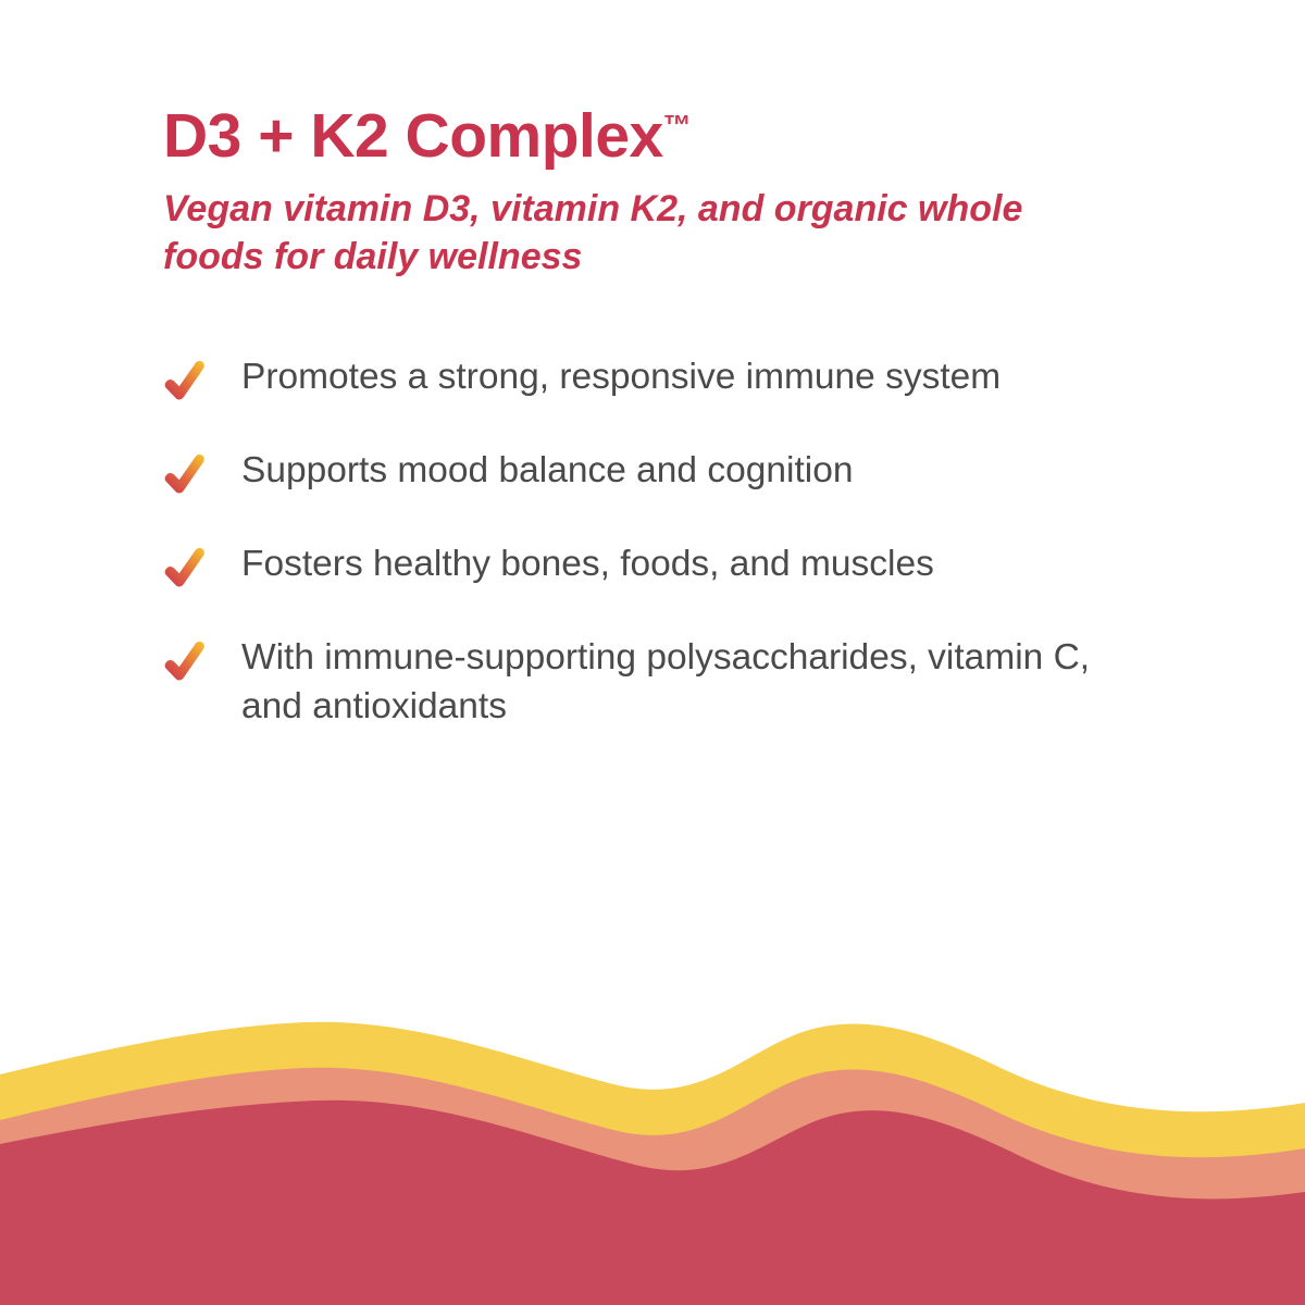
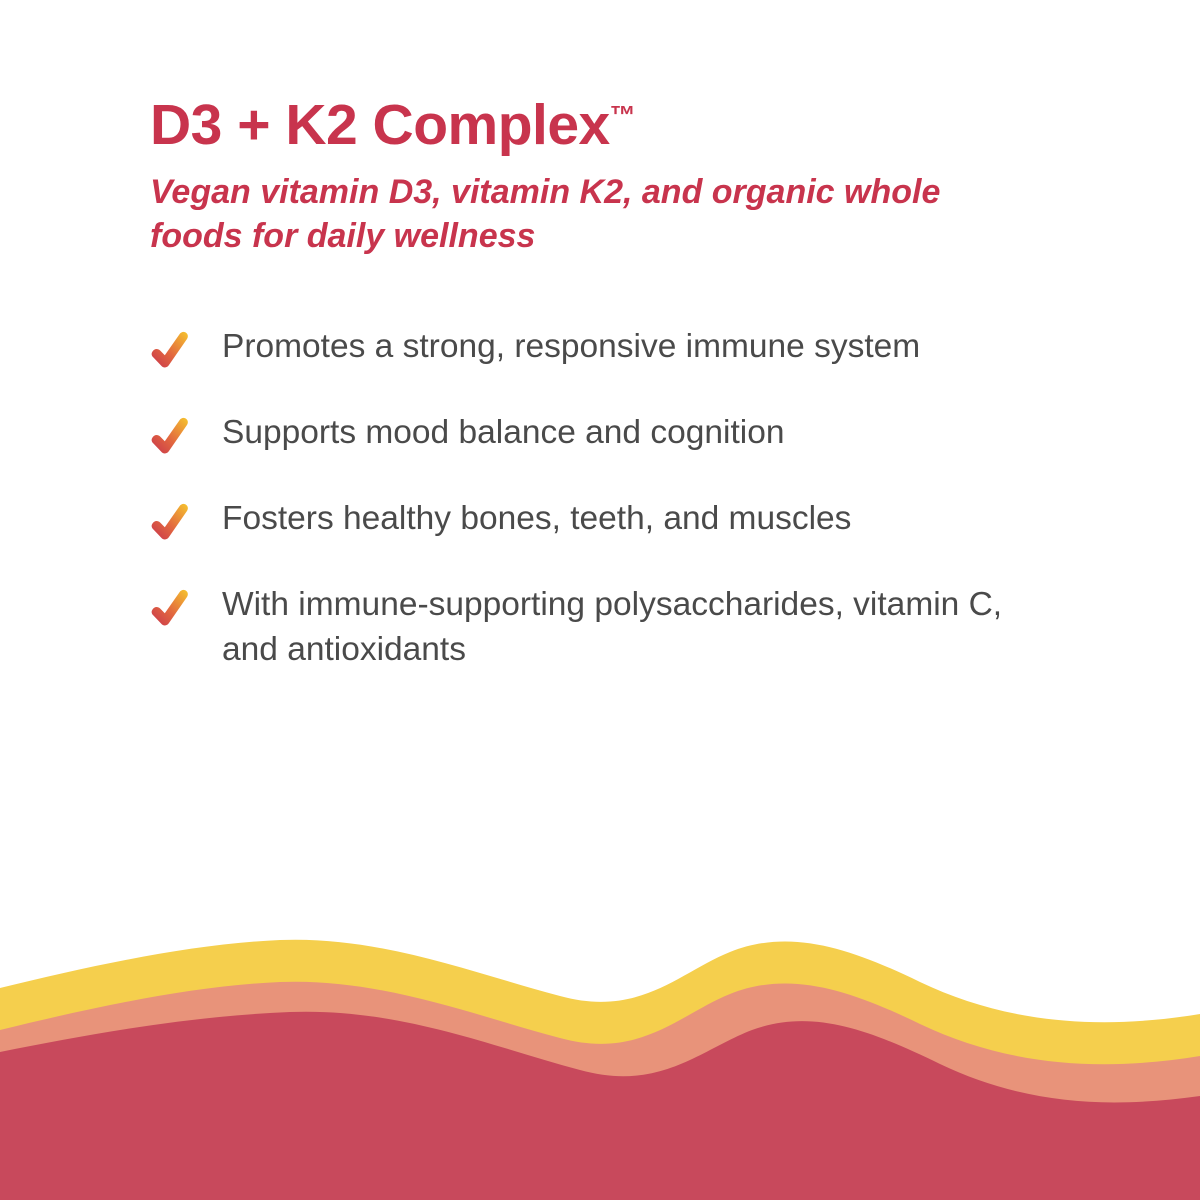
  D3 + K2 Complex™
  Vegan vitamin D3, vitamin K2, and organic whole foods for daily wellness
  Promotes a strong, responsive immune system
  Supports mood balance and cognition
- Fosters healthy bones, foods, and muscles
+ Fosters healthy bones, teeth, and muscles
  With immune-supporting polysaccharides, vitamin C, and antioxidants
